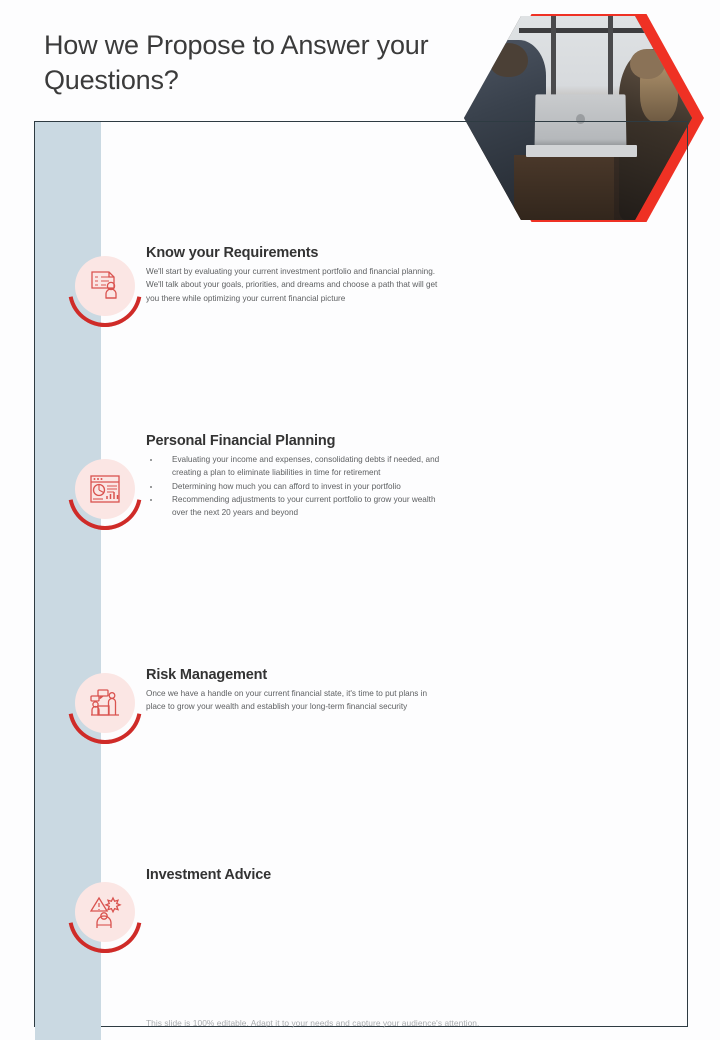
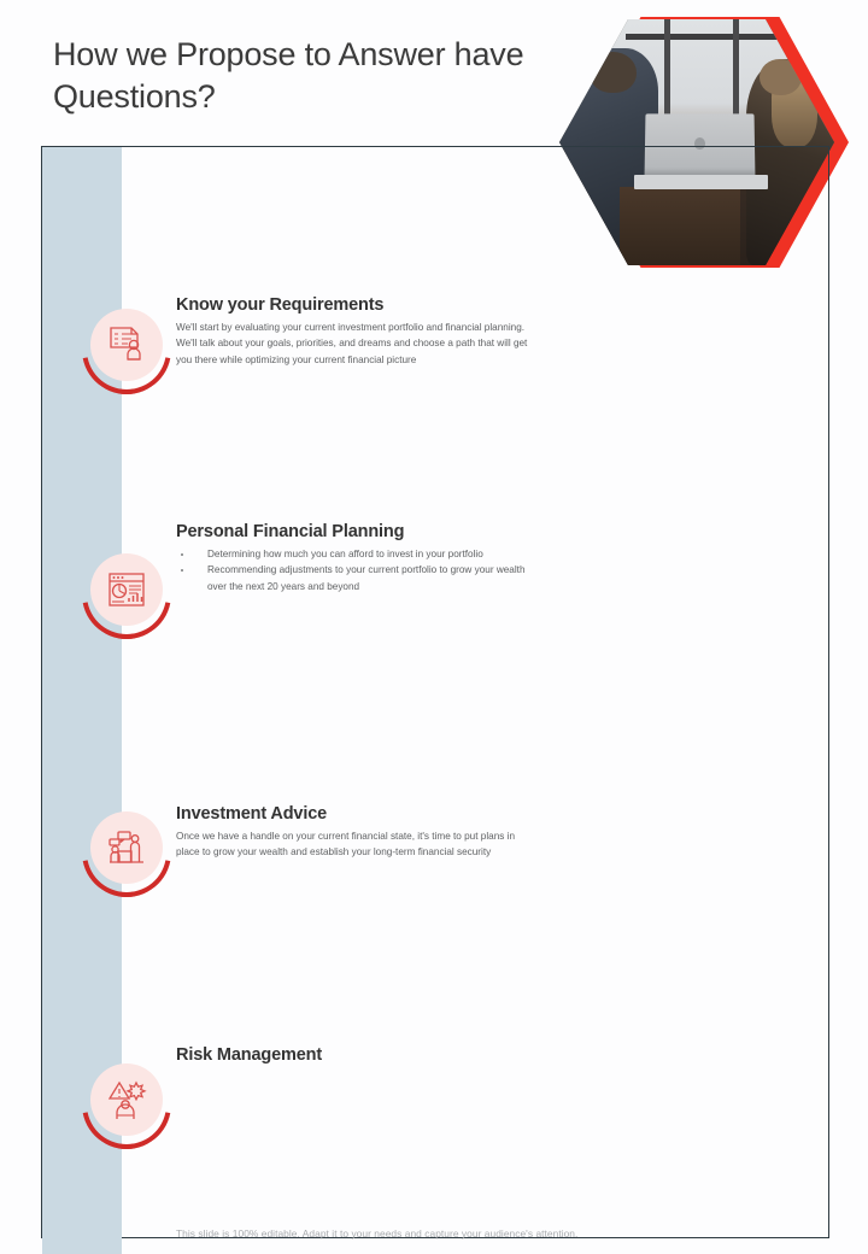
- How we Propose to Answer your Questions?
+ How we Propose to Answer have Questions?
  Know your Requirements
  We'll start by evaluating your current investment portfolio and financial planning. We'll talk about your goals, priorities, and dreams and choose a path that will get you there while optimizing your current financial picture
  Personal Financial Planning
- Evaluating your income and expenses, consolidating debts if needed, and creating a plan to eliminate liabilities in time for retirement
  Determining how much you can afford to invest in your portfolio
  Recommending adjustments to your current portfolio to grow your wealth over the next 20 years and beyond
- Risk Management
+ Investment Advice
  Once we have a handle on your current financial state, it's time to put plans in place to grow your wealth and establish your long-term financial security
- Investment Advice
+ Risk Management
  This slide is 100% editable. Adapt it to your needs and capture your audience's attention.
